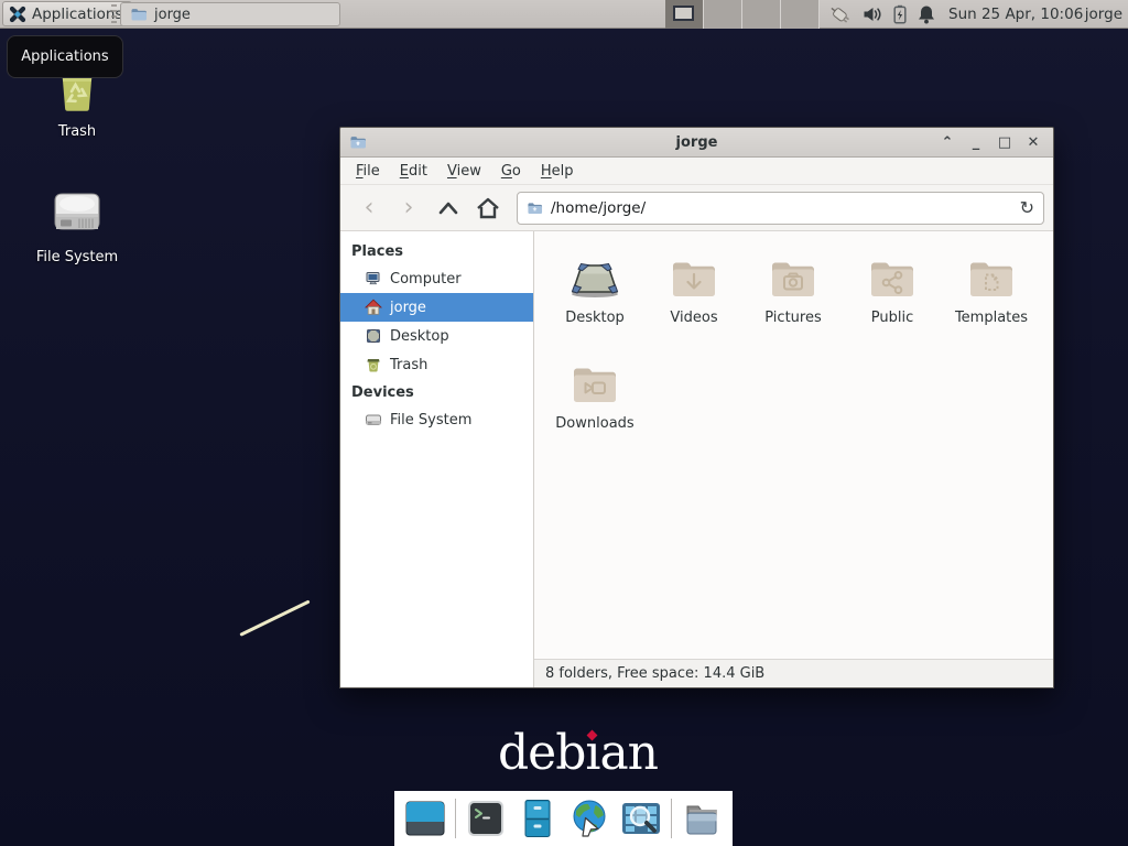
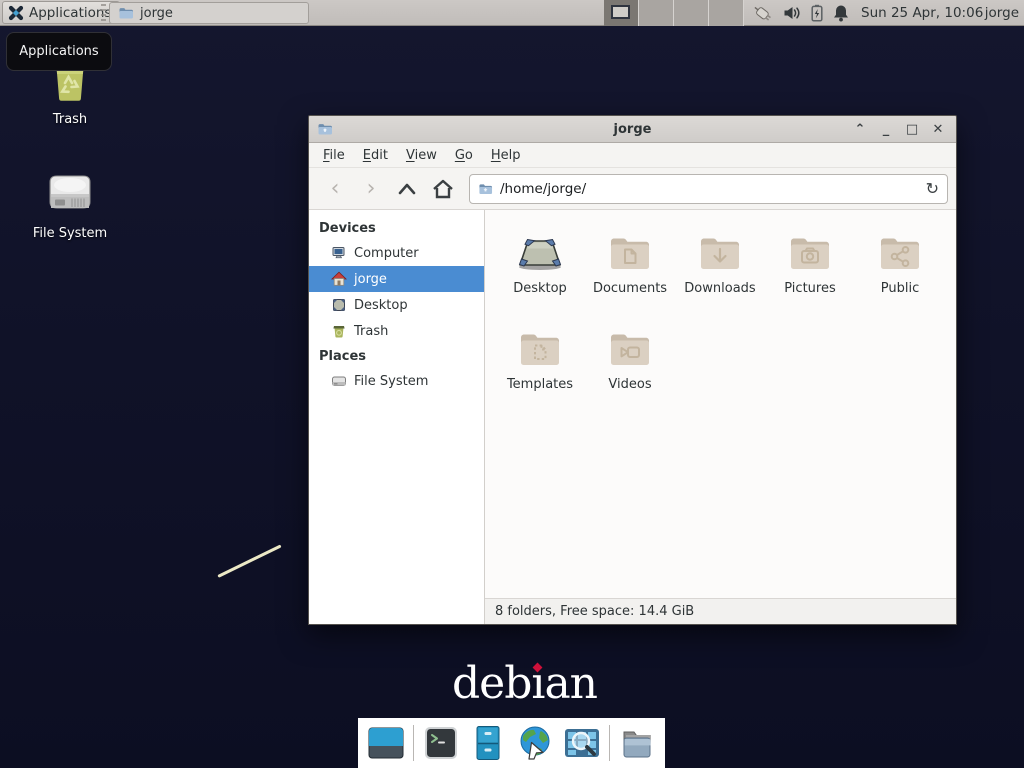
  Applications
  jorge
  Sun 25 Apr, 10:06
  jorge
  Applications
  Trash
  File System
  jorge
  ⌃
  _
  □
  ✕
  File
  Edit
  View
  Go
  Help
  ‹
  ›
  /home/jorge/
  ↻
- Places
+ Devices
  Computer
  jorge
  Desktop
  Trash
- Devices
+ Places
  File System
  Desktop
+ Documents
- Videos
+ Downloads
  Pictures
  Public
  Templates
- Downloads
+ Videos
  8 folders, Free space: 14.4 GiB
  debıan
